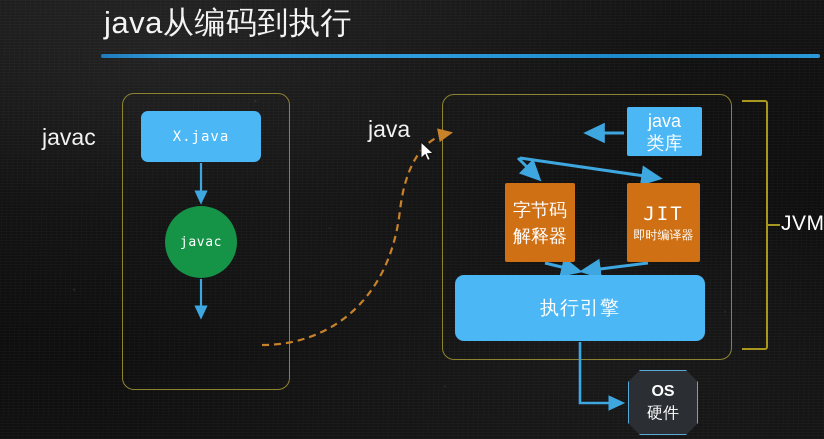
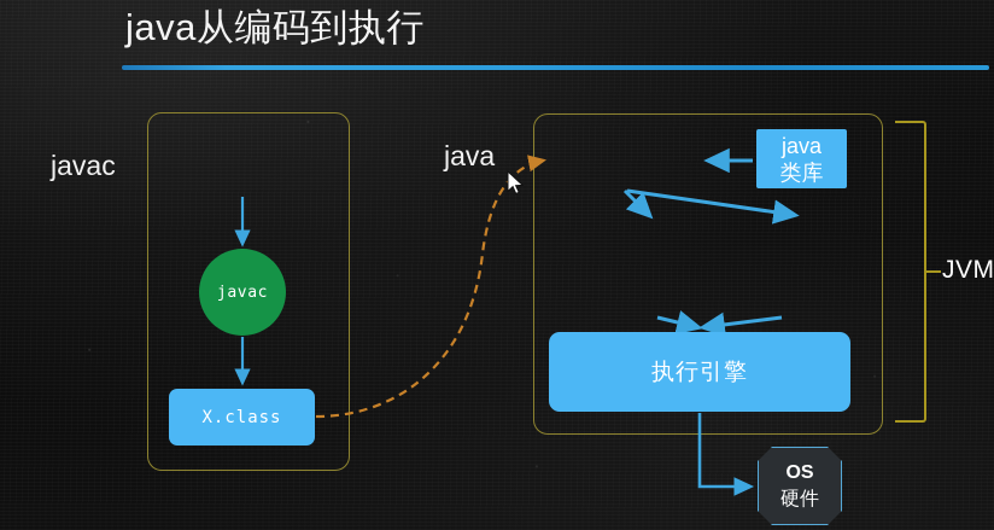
  java从编码到执行
  javac
  JVM
  java
- X.java
  javac
+ X.class
  java
  类库
- 字节码
- 解释器
- JIT
- 即时编译器
  执行引擎
  OS
  硬件
